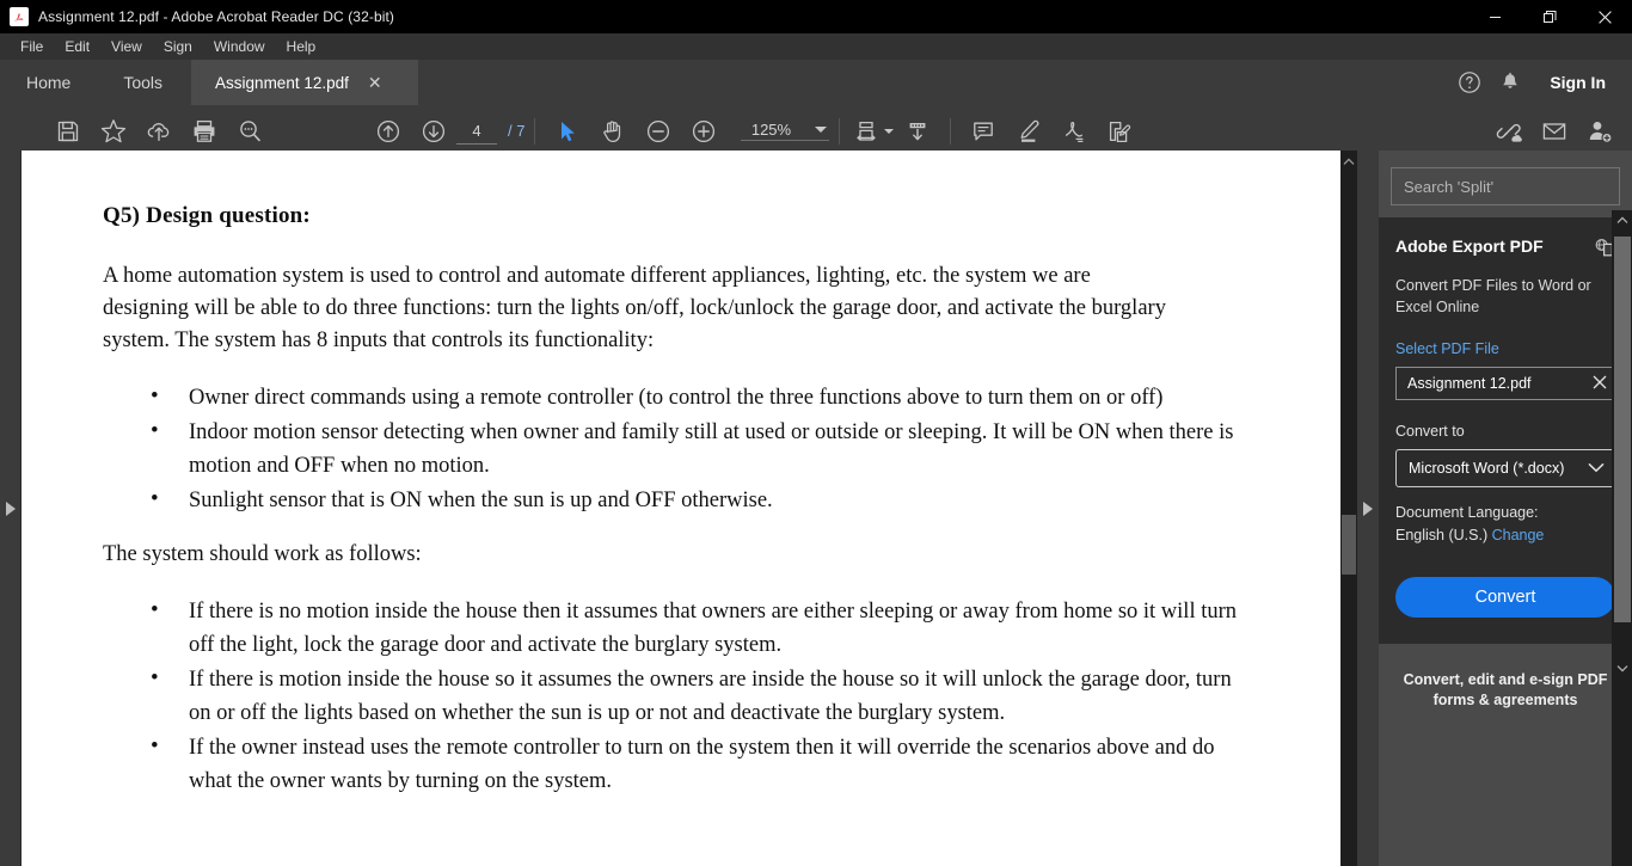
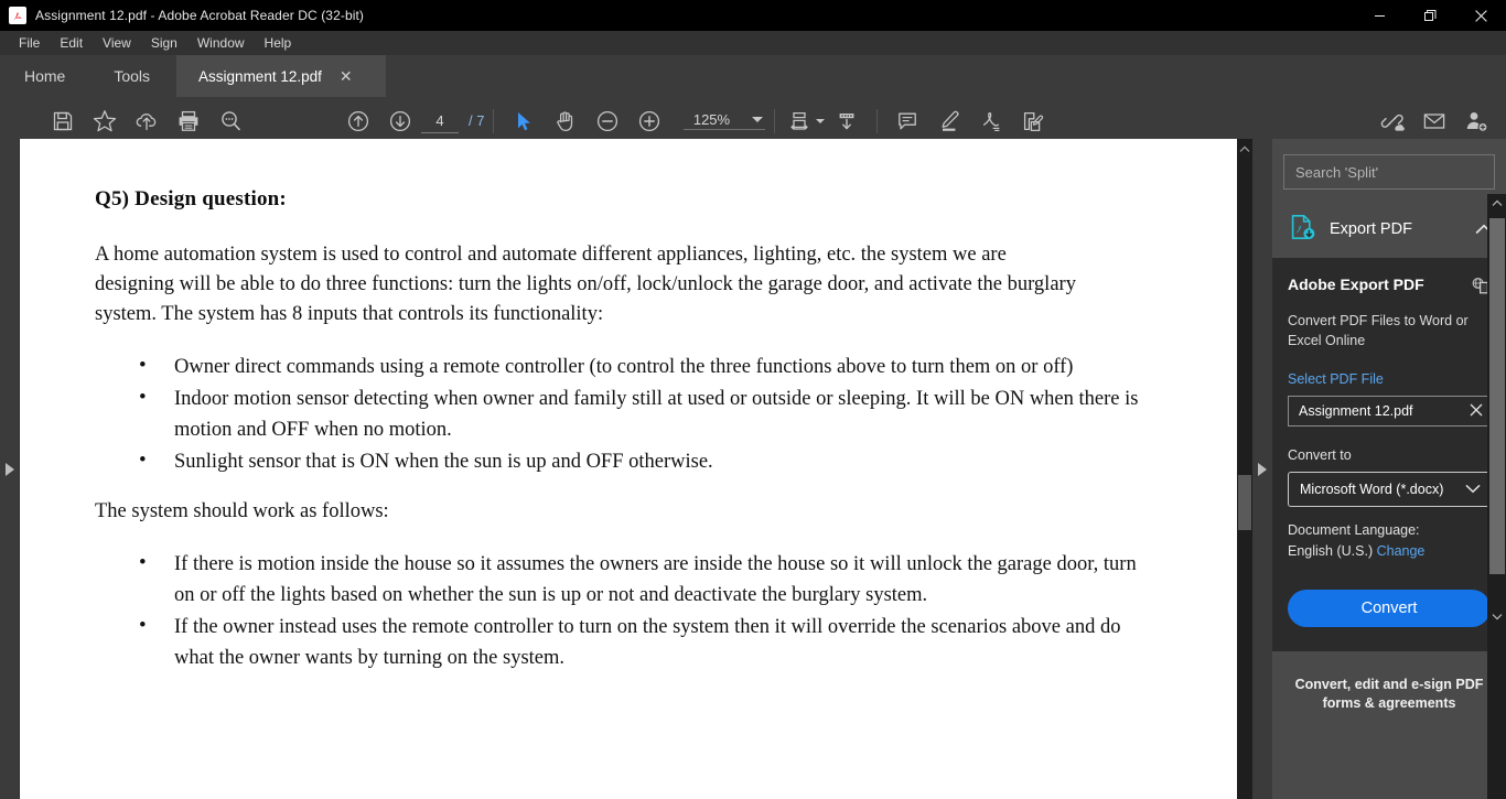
  Assignment 12.pdf - Adobe Acrobat Reader DC (32-bit)
  File
  Edit
  View
  Sign
  Window
  Help
  Home
  Tools
  Assignment 12.pdf
  ✕
- Sign In
  4
  / 7
  125%
  Q5) Design question:
  A home automation system is used to control and automate different appliances, lighting, etc. the system we are designing will be able to do three functions: turn the lights on/off, lock/unlock the garage door, and activate the burglary system. The system has 8 inputs that controls its functionality:
  Owner direct commands using a remote controller (to control the three functions above to turn them on or off)
  Indoor motion sensor detecting when owner and family still at used or outside or sleeping. It will be ON when there is motion and OFF when no motion.
  Sunlight sensor that is ON when the sun is up and OFF otherwise.
  The system should work as follows:
- If there is no motion inside the house then it assumes that owners are either sleeping or away from home so it will turn off the light, lock the garage door and activate the burglary system.
  If there is motion inside the house so it assumes the owners are inside the house so it will unlock the garage door, turn on or off the lights based on whether the sun is up or not and deactivate the burglary system.
  If the owner instead uses the remote controller to turn on the system then it will override the scenarios above and do what the owner wants by turning on the system.
  Search 'Split'
+ Export PDF
  Adobe Export PDF
  Convert PDF Files to Word or Excel Online
  Select PDF File
  Assignment 12.pdf
  Convert to
  Microsoft Word (*.docx)
  Document Language:
  English (U.S.) Change
  Convert
  Convert, edit and e-sign PDF forms & agreements
